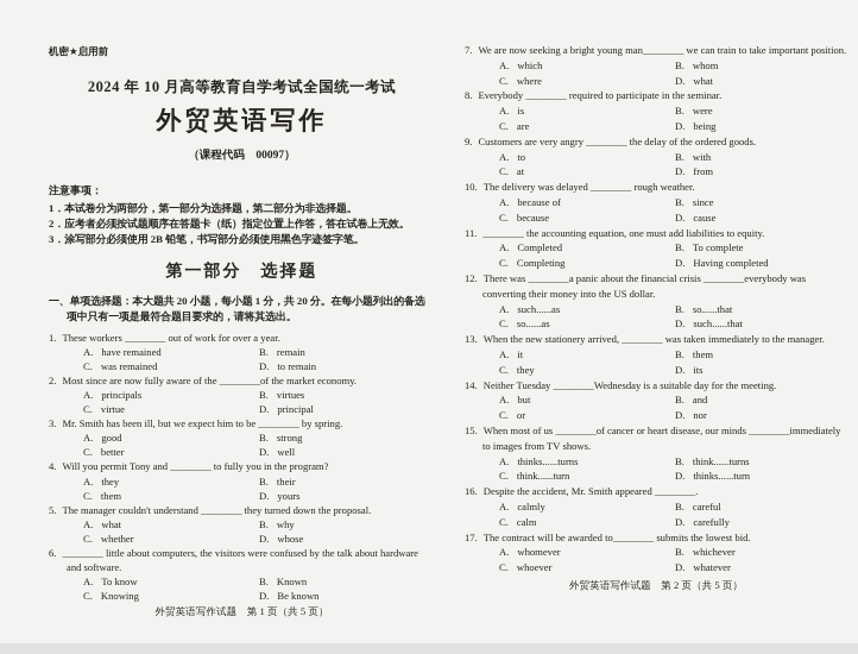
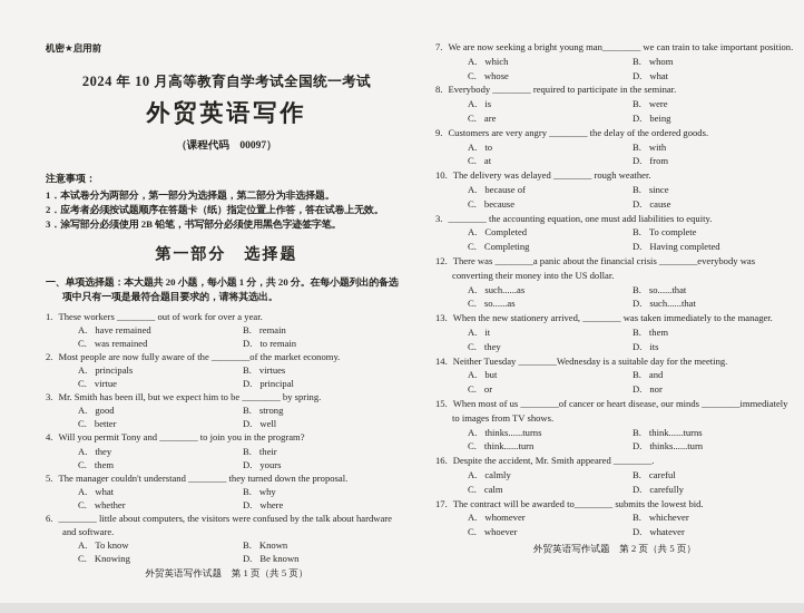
  机密★启用前
  2024 年 10 月高等教育自学考试全国统一考试
  外贸英语写作
  （课程代码 00097）
  注意事项：
  1．本试卷分为两部分，第一部分为选择题，第二部分为非选择题。
  2．应考者必须按试题顺序在答题卡（纸）指定位置上作答，答在试卷上无效。
  3．涂写部分必须使用 2B 铅笔，书写部分必须使用黑色字迹签字笔。
  第一部分 选择题
  一、单项选择题：本大题共 20 小题，每小题 1 分，共 20 分。在每小题列出的备选项中只有一项是最符合题目要求的，请将其选出。
  1. These workers ________ out of work for over a year.
  A. have remained
  B. remain
  C. was remained
  D. to remain
- 2. Most since are now fully aware of the ________of the market economy.
+ 2. Most people are now fully aware of the ________of the market economy.
  A. principals
  B. virtues
  C. virtue
  D. principal
  3. Mr. Smith has been ill, but we expect him to be ________ by spring.
  A. good
  B. strong
  C. better
  D. well
- 4. Will you permit Tony and ________ to fully you in the program?
+ 4. Will you permit Tony and ________ to join you in the program?
  A. they
  B. their
  C. them
  D. yours
  5. The manager couldn't understand ________ they turned down the proposal.
  A. what
  B. why
  C. whether
- D. whose
+ D. where
  6. ________ little about computers, the visitors were confused by the talk about hardware and software.
  A. To know
  B. Known
  C. Knowing
  D. Be known
  外贸英语写作试题 第 1 页（共 5 页）
  7. We are now seeking a bright young man________ we can train to take important position.
  A. which
  B. whom
- C. where
+ C. whose
  D. what
  8. Everybody ________ required to participate in the seminar.
  A. is
  B. were
  C. are
  D. being
  9. Customers are very angry ________ the delay of the ordered goods.
  A. to
  B. with
  C. at
  D. from
  10. The delivery was delayed ________ rough weather.
  A. because of
  B. since
  C. because
  D. cause
- 11. ________ the accounting equation, one must add liabilities to equity.
+ 3. ________ the accounting equation, one must add liabilities to equity.
  A. Completed
  B. To complete
  C. Completing
  D. Having completed
  12. There was ________a panic about the financial crisis ________everybody was converting their money into the US dollar.
  A. such......as
  B. so......that
  C. so......as
  D. such......that
  13. When the new stationery arrived, ________ was taken immediately to the manager.
  A. it
  B. them
  C. they
  D. its
  14. Neither Tuesday ________Wednesday is a suitable day for the meeting.
  A. but
  B. and
  C. or
  D. nor
  15. When most of us ________of cancer or heart disease, our minds ________immediately to images from TV shows.
  A. thinks......turns
  B. think......turns
  C. think......turn
  D. thinks......turn
  16. Despite the accident, Mr. Smith appeared ________.
  A. calmly
  B. careful
  C. calm
  D. carefully
  17. The contract will be awarded to________ submits the lowest bid.
  A. whomever
  B. whichever
  C. whoever
  D. whatever
  外贸英语写作试题 第 2 页（共 5 页）
